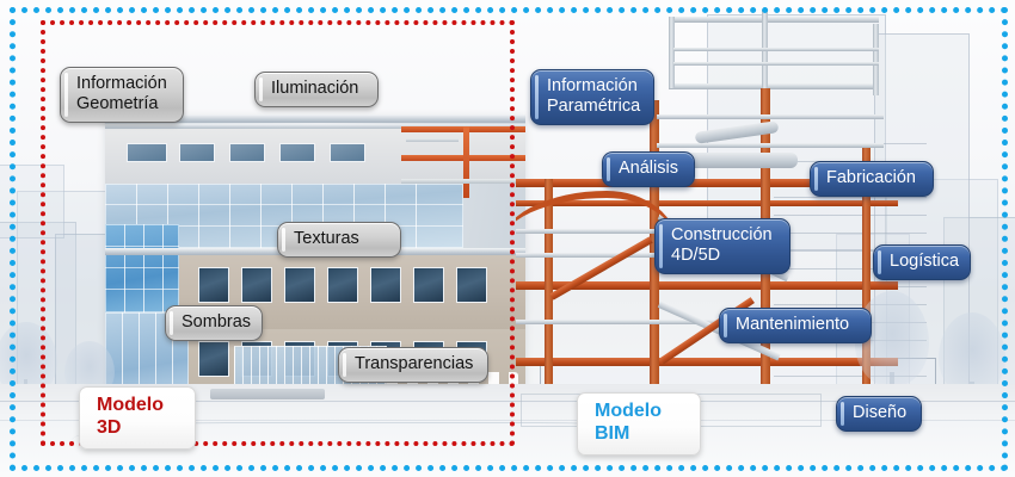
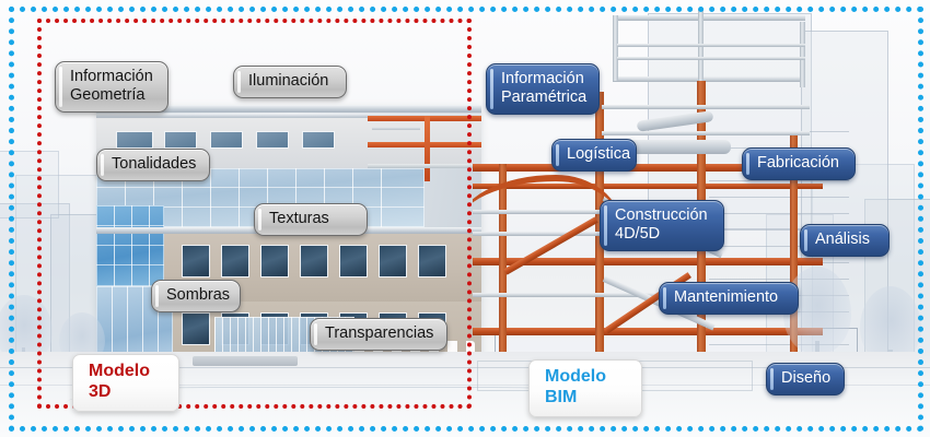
  Información
  Geometría
  Iluminación
+ Tonalidades
  Texturas
  Sombras
  Transparencias
  Modelo 3D
  Información
  Paramétrica
- Análisis
+ Logística
  Fabricación
  Construcción
  4D/5D
- Logística
+ Análisis
  Mantenimiento
  Diseño
  Modelo BIM
